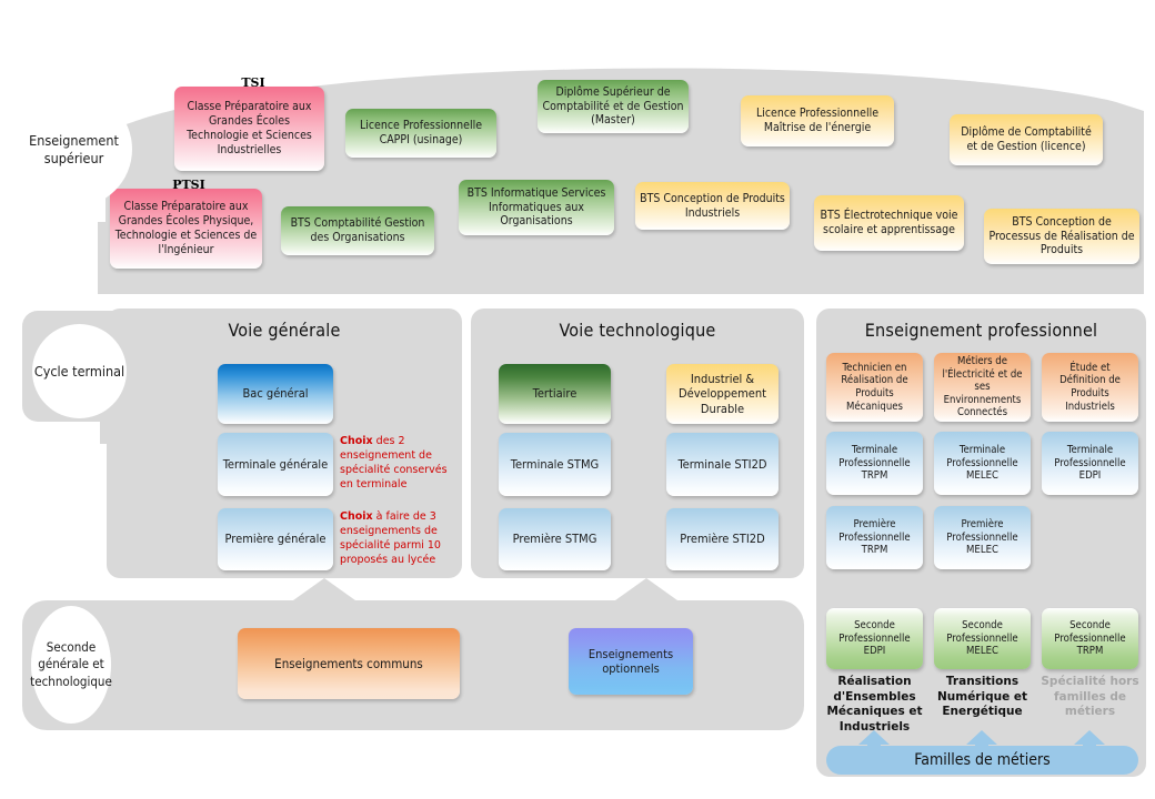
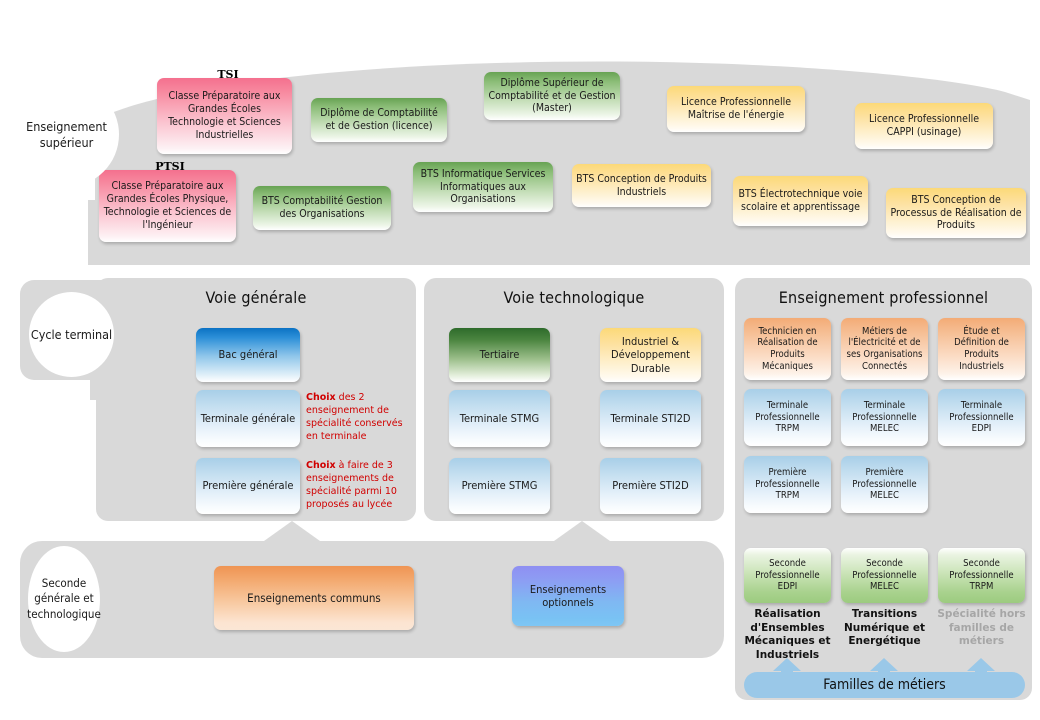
  Enseignement supérieur
  TSI
  Classe Préparatoire aux Grandes Écoles Technologie et Sciences Industrielles
- Licence Professionnelle CAPPI (usinage)
+ Diplôme de Comptabilité et de Gestion (licence)
  Diplôme Supérieur de Comptabilité et de Gestion (Master)
  Licence Professionnelle Maîtrise de l'énergie
- Diplôme de Comptabilité et de Gestion (licence)
+ Licence Professionnelle CAPPI (usinage)
  PTSI
  Classe Préparatoire aux Grandes Écoles Physique, Technologie et Sciences de l'Ingénieur
  BTS Comptabilité Gestion des Organisations
  BTS Informatique Services Informatiques aux Organisations
  BTS Conception de Produits Industriels
  BTS Électrotechnique voie scolaire et apprentissage
  BTS Conception de Processus de Réalisation de Produits
  Cycle terminal
  Voie générale
  Bac général
  Terminale générale
  Première générale
  Choix des 2 enseignement de spécialité conservés en terminale
  Choix à faire de 3 enseignements de spécialité parmi 10 proposés au lycée
  Voie technologique
  Tertiaire
  Terminale STMG
  Première STMG
  Industriel & Développement Durable
  Terminale STI2D
  Première STI2D
  Enseignement professionnel
  Technicien en Réalisation de Produits Mécaniques
- Métiers de l'Électricité et de ses Environnements Connectés
+ Métiers de l'Électricité et de ses Organisations Connectés
  Étude et Définition de Produits Industriels
  Terminale Professionnelle TRPM
  Terminale Professionnelle MELEC
  Terminale Professionnelle EDPI
  Première Professionnelle TRPM
  Première Professionnelle MELEC
  Seconde Professionnelle EDPI
  Seconde Professionnelle MELEC
  Seconde Professionnelle TRPM
  Réalisation d'Ensembles Mécaniques et Industriels
  Transitions Numérique et Energétique
  Spécialité hors familles de métiers
  Familles de métiers
  Seconde générale et technologique
  Enseignements communs
  Enseignements optionnels
